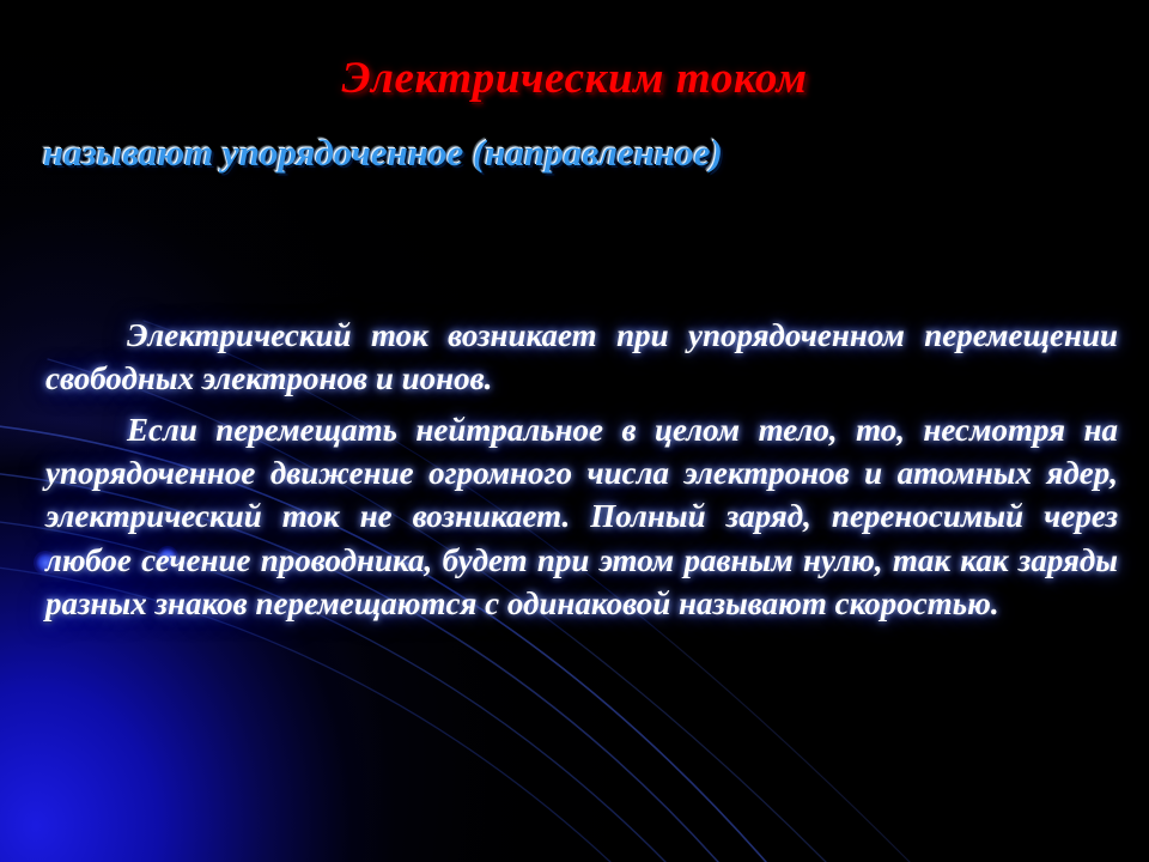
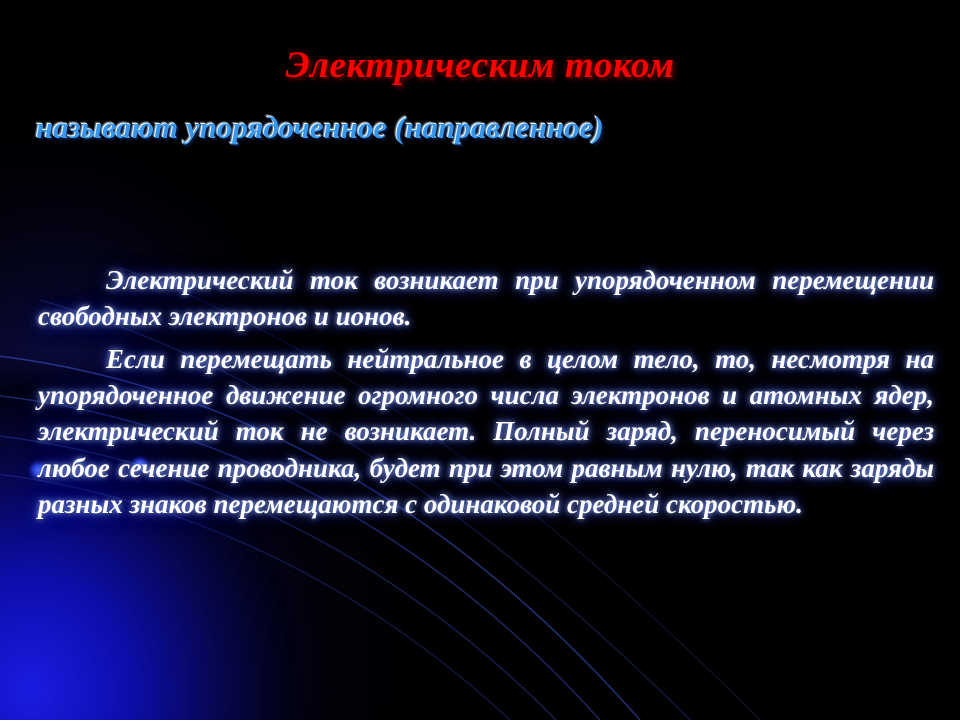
  Электрическим током
  называют упорядоченное (направленное)
  Электрический ток возникает при упорядоченном перемещении свободных электронов и ионов.
- Если перемещать нейтральное в целом тело, то, несмотря на упорядоченное движение огромного числа электронов и атомных ядер, электрический ток не возникает. Полный заряд, переносимый через любое сечение проводника, будет при этом равным нулю, так как заряды разных знаков перемещаются с одинаковой называют скоростью.
+ Если перемещать нейтральное в целом тело, то, несмотря на упорядоченное движение огромного числа электронов и атомных ядер, электрический ток не возникает. Полный заряд, переносимый через любое сечение проводника, будет при этом равным нулю, так как заряды разных знаков перемещаются с одинаковой средней скоростью.
